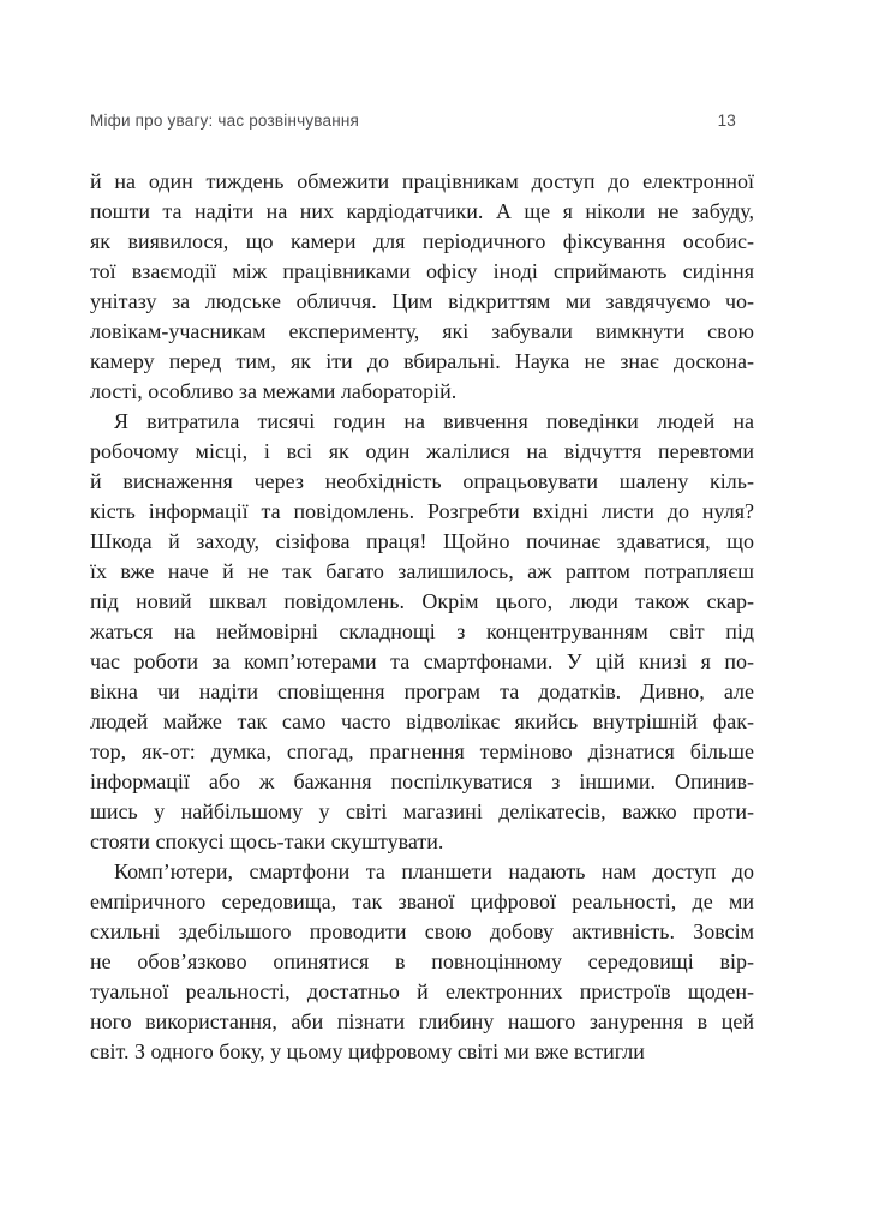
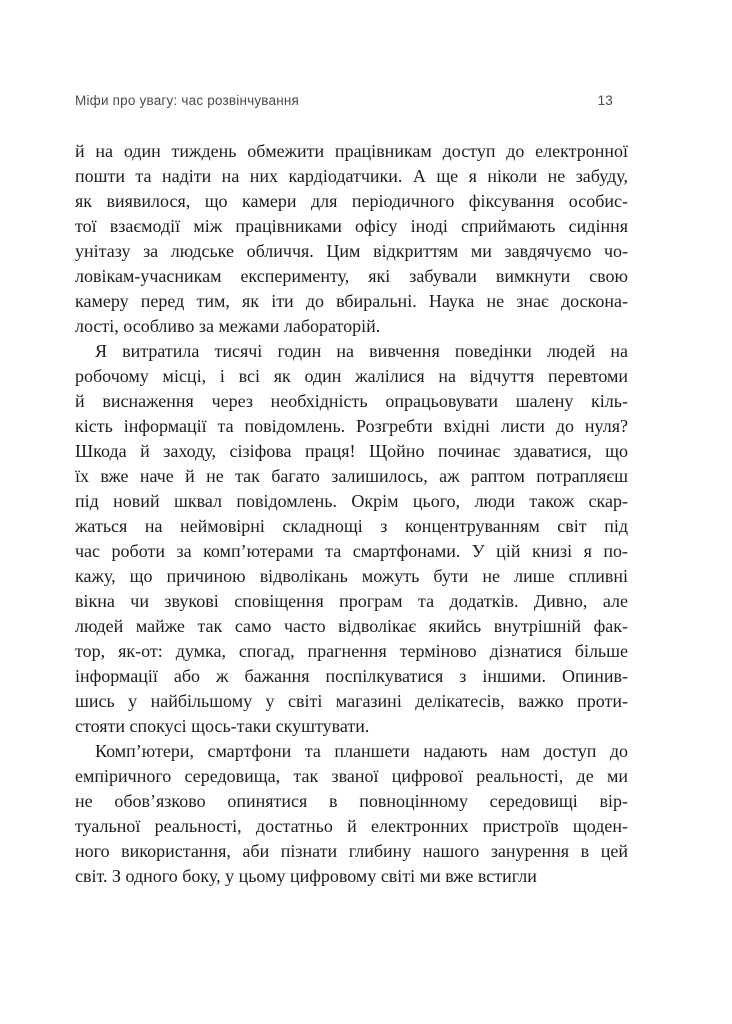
  Міфи про увагу: час розвінчування
  13
  й на один тиждень обмежити працівникам доступ до електронної
  пошти та надіти на них кардіодатчики. А ще я ніколи не забуду,
  як виявилося, що камери для періодичного фіксування особис-
  тої взаємодії між працівниками офісу іноді сприймають сидіння
  унітазу за людське обличчя. Цим відкриттям ми завдячуємо чо-
  ловікам-учасникам експерименту, які забували вимкнути свою
  камеру перед тим, як іти до вбиральні. Наука не знає доскона-
  лості, особливо за межами лабораторій.
  Я витратила тисячі годин на вивчення поведінки людей на
  робочому місці, і всі як один жалілися на відчуття перевтоми
  й виснаження через необхідність опрацьовувати шалену кіль-
  кість інформації та повідомлень. Розгребти вхідні листи до нуля?
  Шкода й заходу, сізіфова праця! Щойно починає здаватися, що
  їх вже наче й не так багато залишилось, аж раптом потрапляєш
  під новий шквал повідомлень. Окрім цього, люди також скар-
  жаться на неймовірні складнощі з концентруванням світ під
  час роботи за комп’ютерами та смартфонами. У цій книзі я по-
+ кажу, що причиною відволікань можуть бути не лише спливні
- вікна чи надіти сповіщення програм та додатків. Дивно, але
+ вікна чи звукові сповіщення програм та додатків. Дивно, але
  людей майже так само часто відволікає якийсь внутрішній фак-
  тор, як-от: думка, спогад, прагнення терміново дізнатися більше
  інформації або ж бажання поспілкуватися з іншими. Опинив-
  шись у найбільшому у світі магазині делікатесів, важко проти-
  стояти спокусі щось-таки скуштувати.
  Комп’ютери, смартфони та планшети надають нам доступ до
  емпіричного середовища, так званої цифрової реальності, де ми
- схильні здебільшого проводити свою добову активність. Зовсім
  не обов’язково опинятися в повноцінному середовищі вір-
  туальної реальності, достатньо й електронних пристроїв щоден-
  ного використання, аби пізнати глибину нашого занурення в цей
  світ. З одного боку, у цьому цифровому світі ми вже встигли
